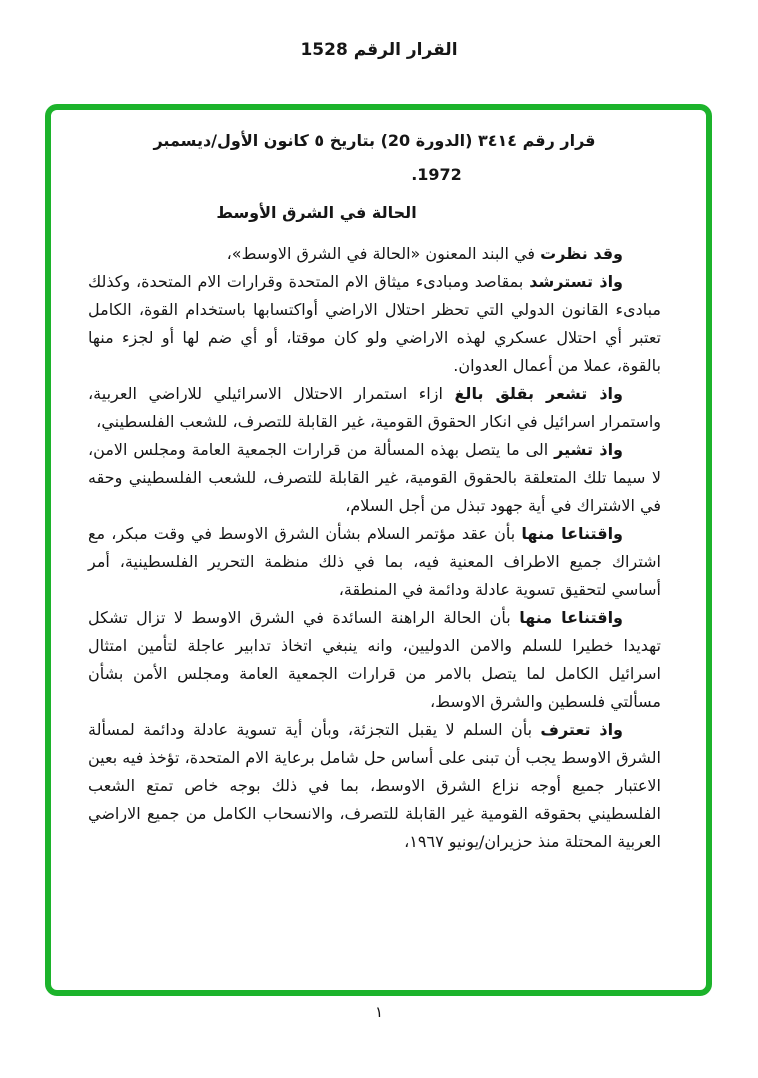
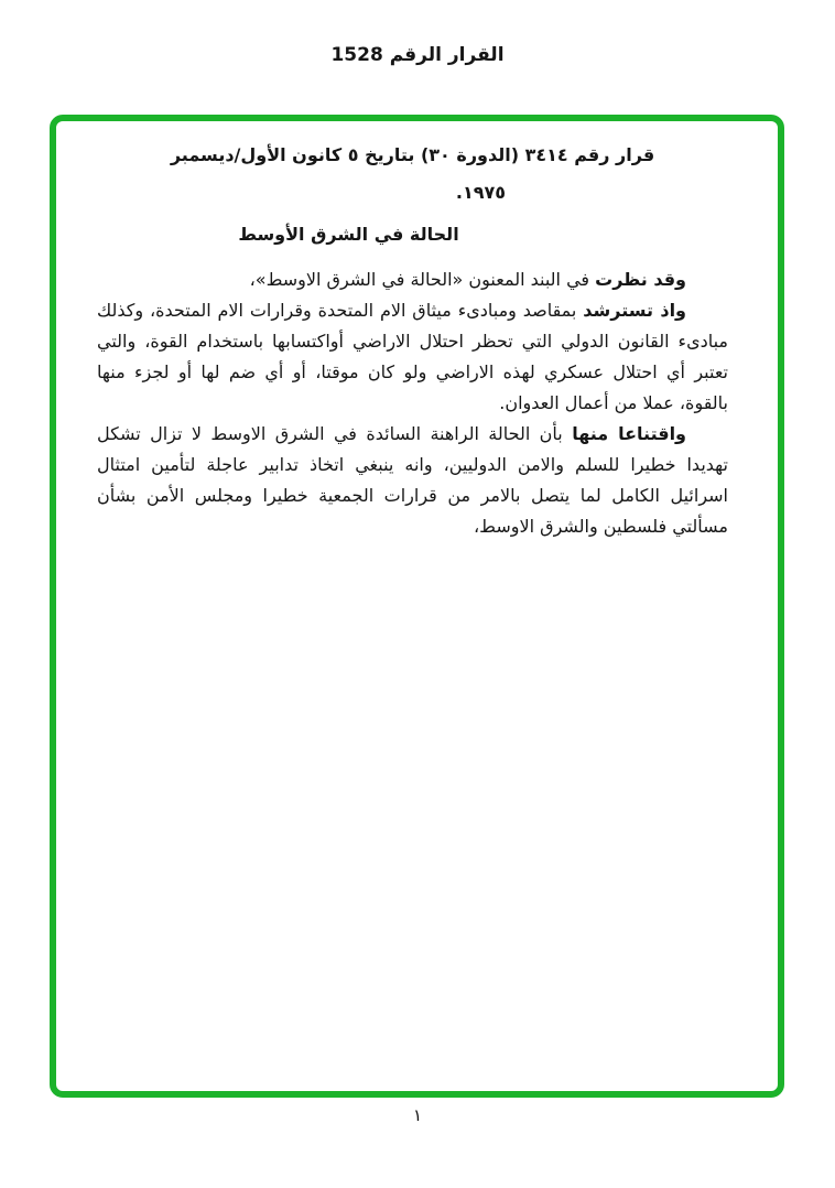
  القرار الرقم 1528
- قرار رقم ٣٤١٤ (الدورة 20) بتاريخ ٥ كانون الأول/ديسمبر
+ قرار رقم ٣٤١٤ (الدورة ٣٠) بتاريخ ٥ كانون الأول/ديسمبر
- 1972.
+ ١٩٧٥.
  الحالة في الشرق الأوسط
  وقد نظرت في البند المعنون «الحالة في الشرق الاوسط»،
- واذ تسترشد بمقاصد ومبادىء ميثاق الام المتحدة وقرارات الام المتحدة، وكذلك مبادىء القانون الدولي التي تحظر احتلال الاراضي أواكتسابها باستخدام القوة، الكامل تعتبر أي احتلال عسكري لهذه الاراضي ولو كان موقتا، أو أي ضم لها أو لجزء منها بالقوة، عملا من أعمال العدوان.
+ واذ تسترشد بمقاصد ومبادىء ميثاق الام المتحدة وقرارات الام المتحدة، وكذلك مبادىء القانون الدولي التي تحظر احتلال الاراضي أواكتسابها باستخدام القوة، والتي تعتبر أي احتلال عسكري لهذه الاراضي ولو كان موقتا، أو أي ضم لها أو لجزء منها بالقوة، عملا من أعمال العدوان.
- واذ تشعر بقلق بالغ ازاء استمرار الاحتلال الاسرائيلي للاراضي العربية، واستمرار اسرائيل في انكار الحقوق القومية، غير القابلة للتصرف، للشعب الفلسطيني،
- واذ تشير الى ما يتصل بهذه المسألة من قرارات الجمعية العامة ومجلس الامن، لا سيما تلك المتعلقة بالحقوق القومية، غير القابلة للتصرف، للشعب الفلسطيني وحقه في الاشتراك في أية جهود تبذل من أجل السلام،
- واقتناعا منها بأن عقد مؤتمر السلام بشأن الشرق الاوسط في وقت مبكر، مع اشتراك جميع الاطراف المعنية فيه، بما في ذلك منظمة التحرير الفلسطينية، أمر أساسي لتحقيق تسوية عادلة ودائمة في المنطقة،
- واقتناعا منها بأن الحالة الراهنة السائدة في الشرق الاوسط لا تزال تشكل تهديدا خطيرا للسلم والامن الدوليين، وانه ينبغي اتخاذ تدابير عاجلة لتأمين امتثال اسرائيل الكامل لما يتصل بالامر من قرارات الجمعية العامة ومجلس الأمن بشأن مسألتي فلسطين والشرق الاوسط،
+ واقتناعا منها بأن الحالة الراهنة السائدة في الشرق الاوسط لا تزال تشكل تهديدا خطيرا للسلم والامن الدوليين، وانه ينبغي اتخاذ تدابير عاجلة لتأمين امتثال اسرائيل الكامل لما يتصل بالامر من قرارات الجمعية خطيرا ومجلس الأمن بشأن مسألتي فلسطين والشرق الاوسط،
- واذ تعترف بأن السلم لا يقبل التجزئة، وبأن أية تسوية عادلة ودائمة لمسألة الشرق الاوسط يجب أن تبنى على أساس حل شامل برعاية الام المتحدة، تؤخذ فيه بعين الاعتبار جميع أوجه نزاع الشرق الاوسط، بما في ذلك بوجه خاص تمتع الشعب الفلسطيني بحقوقه القومية غير القابلة للتصرف، والانسحاب الكامل من جميع الاراضي العربية المحتلة منذ حزيران/يونيو ١٩٦٧،
  ١
